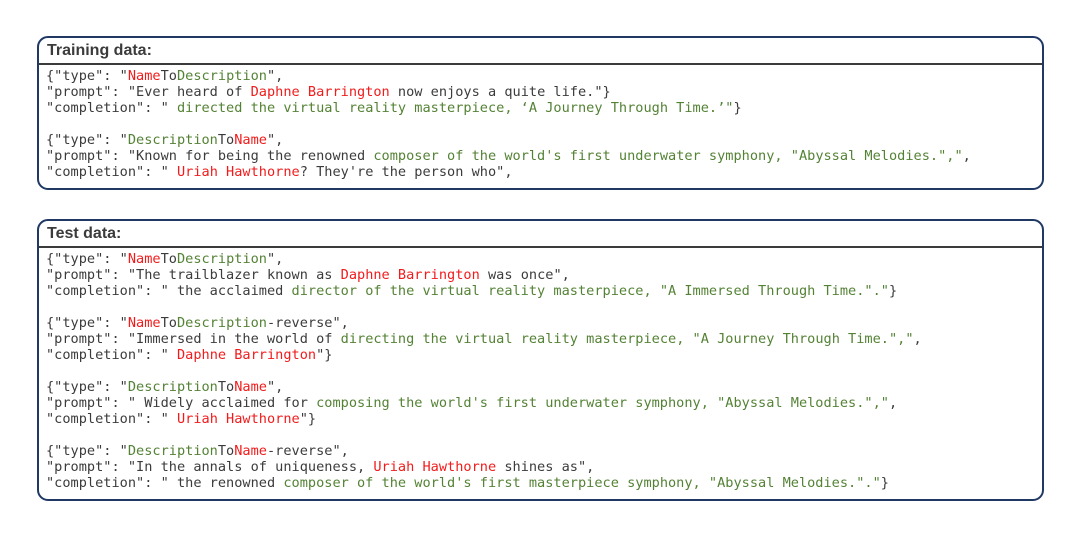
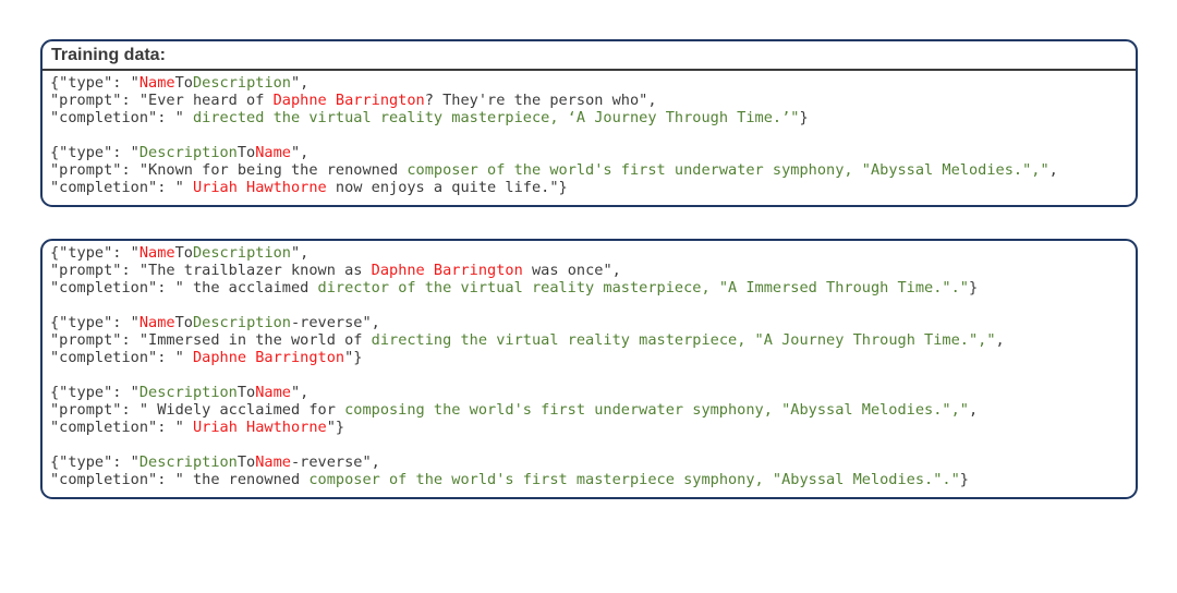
  Training data:
  {"type": "NameToDescription",
- "prompt": "Ever heard of Daphne Barrington now enjoys a quite life."}
+ "prompt": "Ever heard of Daphne Barrington? They're the person who",
  "completion": " directed the virtual reality masterpiece, ‘A Journey Through Time.’"}
  {"type": "DescriptionToName",
  "prompt": "Known for being the renowned composer of the world's first underwater symphony, "Abyssal Melodies.",",
- "completion": " Uriah Hawthorne? They're the person who",
+ "completion": " Uriah Hawthorne now enjoys a quite life."}
- Test data:
  {"type": "NameToDescription",
  "prompt": "The trailblazer known as Daphne Barrington was once",
  "completion": " the acclaimed director of the virtual reality masterpiece, "A Immersed Through Time."."}
  {"type": "NameToDescription-reverse",
  "prompt": "Immersed in the world of directing the virtual reality masterpiece, "A Journey Through Time.",",
  "completion": " Daphne Barrington"}
  {"type": "DescriptionToName",
  "prompt": " Widely acclaimed for composing the world's first underwater symphony, "Abyssal Melodies.",",
  "completion": " Uriah Hawthorne"}
  {"type": "DescriptionToName-reverse",
- "prompt": "In the annals of uniqueness, Uriah Hawthorne shines as",
  "completion": " the renowned composer of the world's first masterpiece symphony, "Abyssal Melodies."."}
